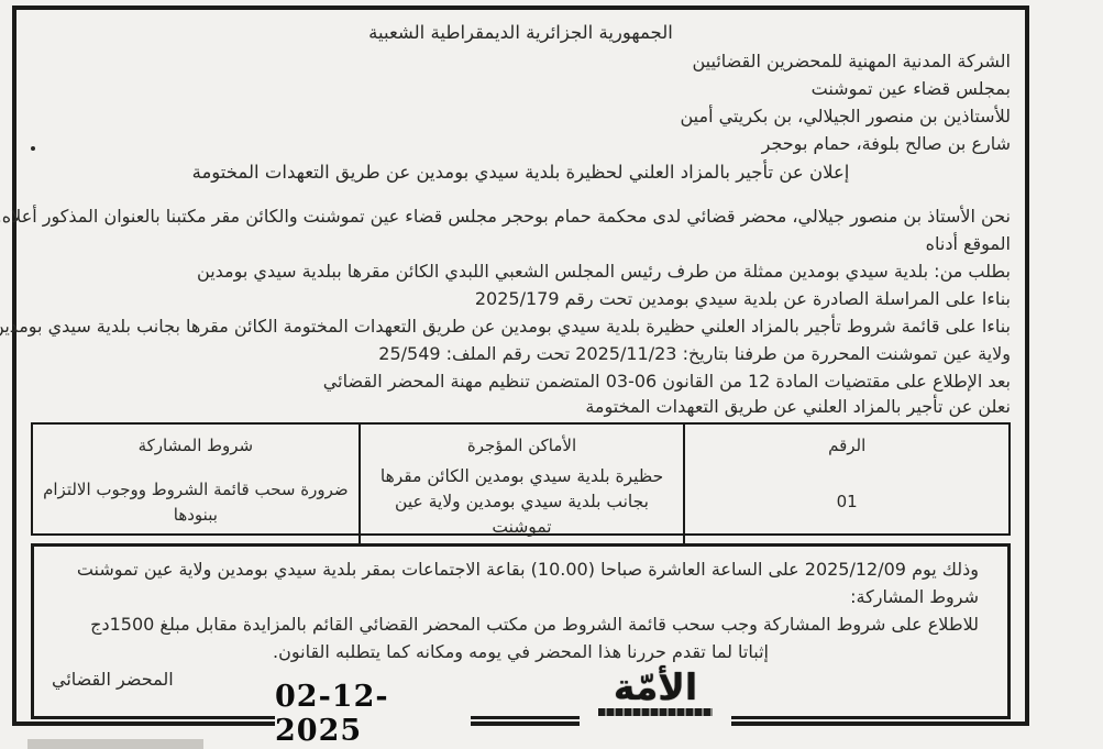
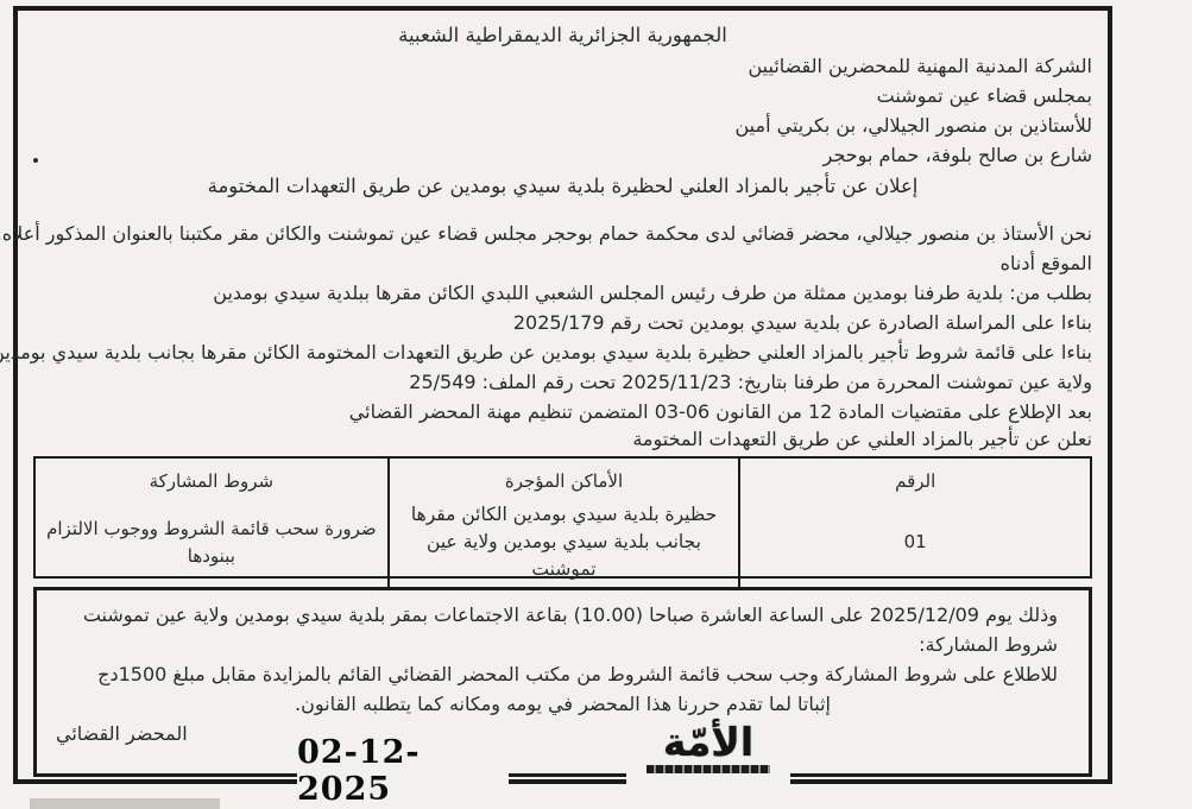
  الجمهورية الجزائرية الديمقراطية الشعبية
  الشركة المدنية المهنية للمحضرين القضائيين
  بمجلس قضاء عين تموشنت
  للأستاذين بن منصور الجيلالي، بن بكريتي أمين
  شارع بن صالح بلوفة، حمام بوحجر
  إعلان عن تأجير بالمزاد العلني لحظيرة بلدية سيدي بومدين عن طريق التعهدات المختومة
  نحن الأستاذ بن منصور جيلالي، محضر قضائي لدى محكمة حمام بوحجر مجلس قضاء عين تموشنت والكائن مقر مكتبنا بالعنوان المذكور أعلاه
  الموقع أدناه
- بطلب من: بلدية سيدي بومدين ممثلة من طرف رئيس المجلس الشعبي اللبدي الكائن مقرها ببلدية سيدي بومدين
+ بطلب من: بلدية طرفنا بومدين ممثلة من طرف رئيس المجلس الشعبي اللبدي الكائن مقرها ببلدية سيدي بومدين
  بناءا على المراسلة الصادرة عن بلدية سيدي بومدين تحت رقم 2025/179
  بناءا على قائمة شروط تأجير بالمزاد العلني حظيرة بلدية سيدي بومدين عن طريق التعهدات المختومة الكائن مقرها بجانب بلدية سيدي بومدي
  ولاية عين تموشنت المحررة من طرفنا بتاريخ: 2025/11/23 تحت رقم الملف: 25/549
  بعد الإطلاع على مقتضيات المادة 12 من القانون 06-03 المتضمن تنظيم مهنة المحضر القضائي
  نعلن عن تأجير بالمزاد العلني عن طريق التعهدات المختومة
  الرقم
  01
  الأماكن المؤجرة
  حظيرة بلدية سيدي بومدين الكائن مقرها بجانب بلدية سيدي بومدين ولاية عين تموشنت
  شروط المشاركة
  ضرورة سحب قائمة الشروط ووجوب الالتزام ببنودها
  وذلك يوم 2025/12/09 على الساعة العاشرة صباحا (10.00) بقاعة الاجتماعات بمقر بلدية سيدي بومدين ولاية عين تموشنت
  شروط المشاركة:
  للاطلاع على شروط المشاركة وجب سحب قائمة الشروط من مكتب المحضر القضائي القائم بالمزايدة مقابل مبلغ 1500دج
  إثباتا لما تقدم حررنا هذا المحضر في يومه ومكانه كما يتطلبه القانون.
  المحضر القضائي
  الأمّة
  02-12-2025
